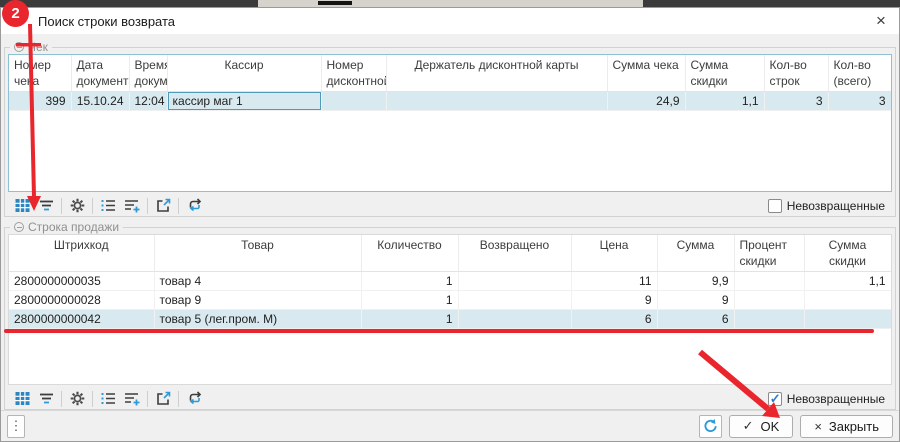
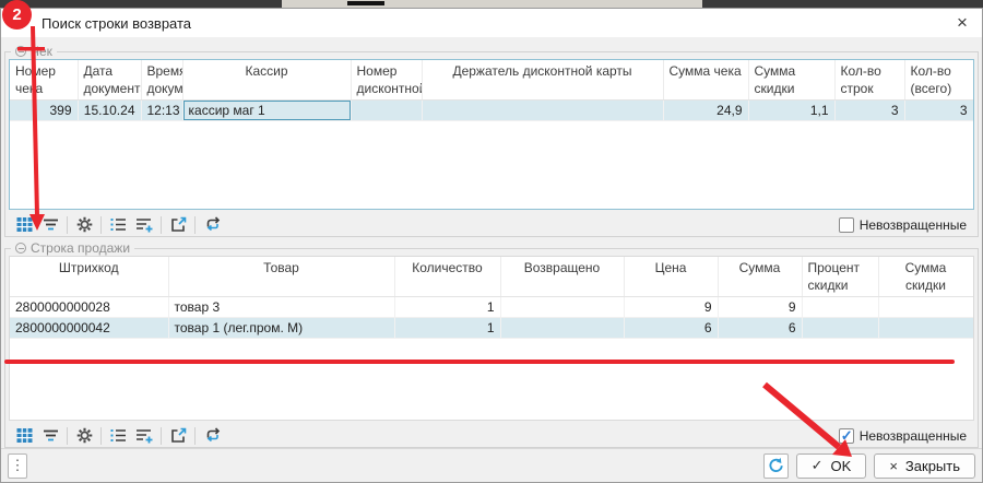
  Поиск строки возврата
  ×
  Номер чеа	Дата документ	Врем докум	Кассир	Номер дисконтно	Держатель дисконтной карты	Сумма чека	Сумма скидки	Кол-во строк	Кол-во (всего)
- 399	15.10.24	12:04	кассир маг 1			24,9	1,1	3	3
+ 399	15.10.24	12:13	кассир маг 1			24,9	1,1	3	3
  Невозвращенные
  Строка продажи
  Штрихкод	Товар	Количество	Возвращено	Цена	Сумма	Процент скидки	Сумма скидки
- 2800000000035	товар 4	1		11	9,9		1,1
- 2800000000028	товар 9	1		9	9
+ 2800000000028	товар 3	1		9	9
- 2800000000042	товар 5 (лег.пром. М)	1		6	6
+ 2800000000042	товар 1 (лег.пром. М)	1		6	6
  Невозвращенные
  ⋮
  ✓
  OK
  ×
  Закрыть
  2
